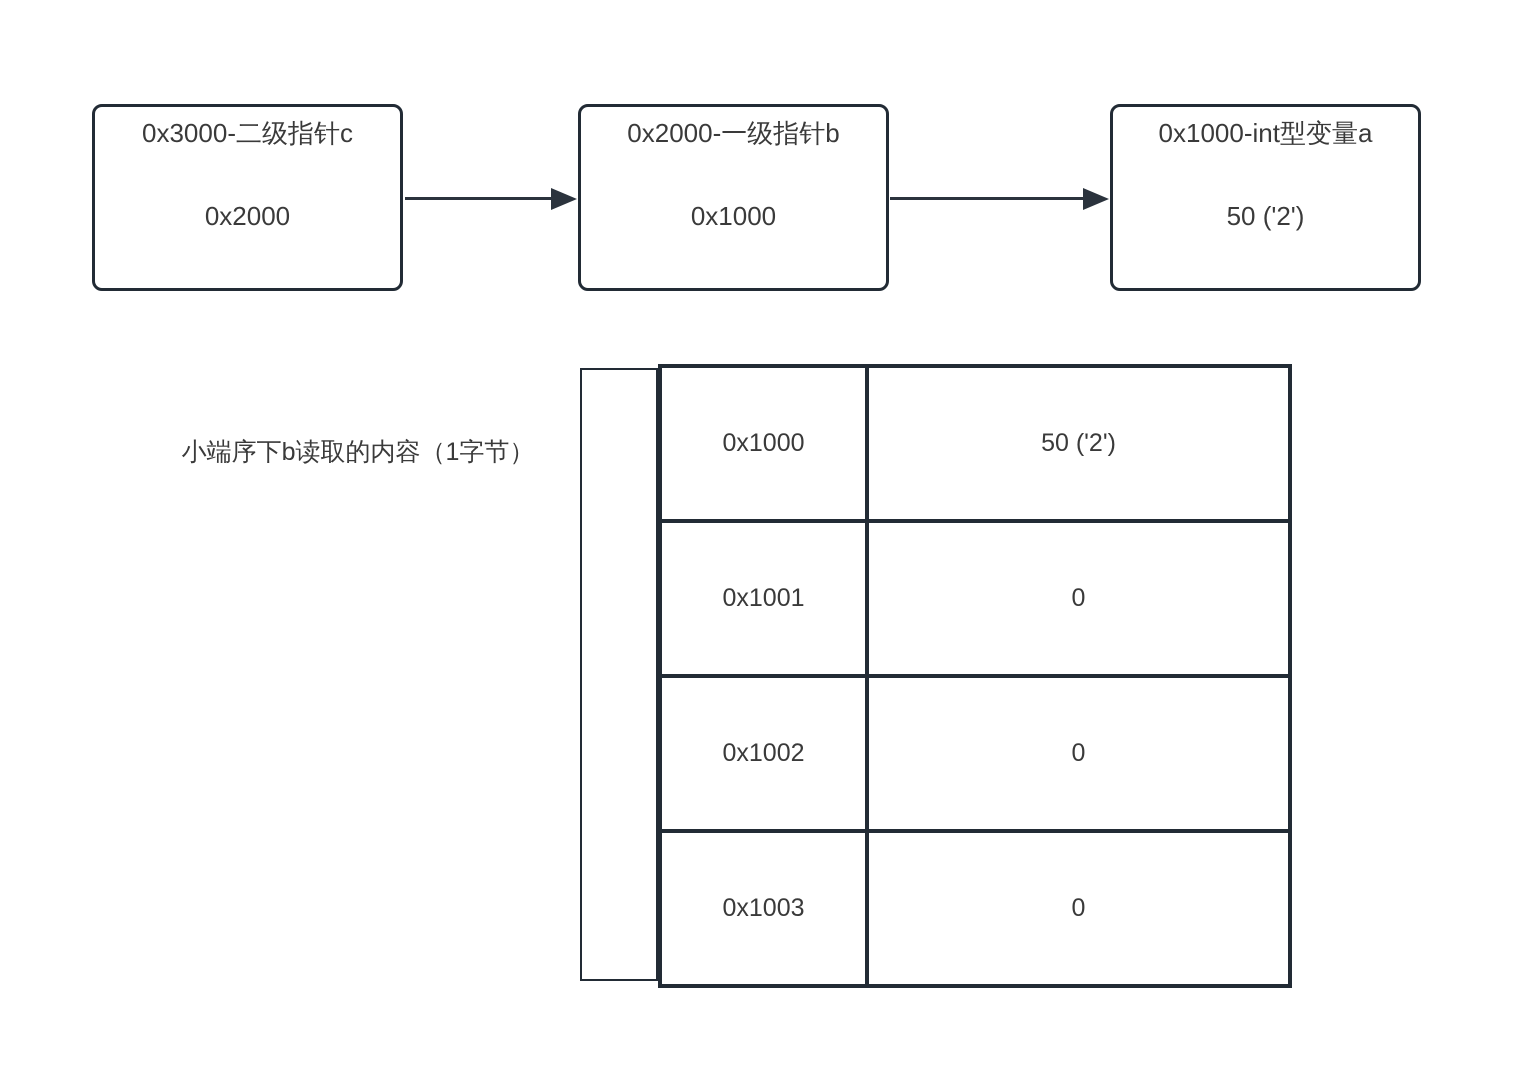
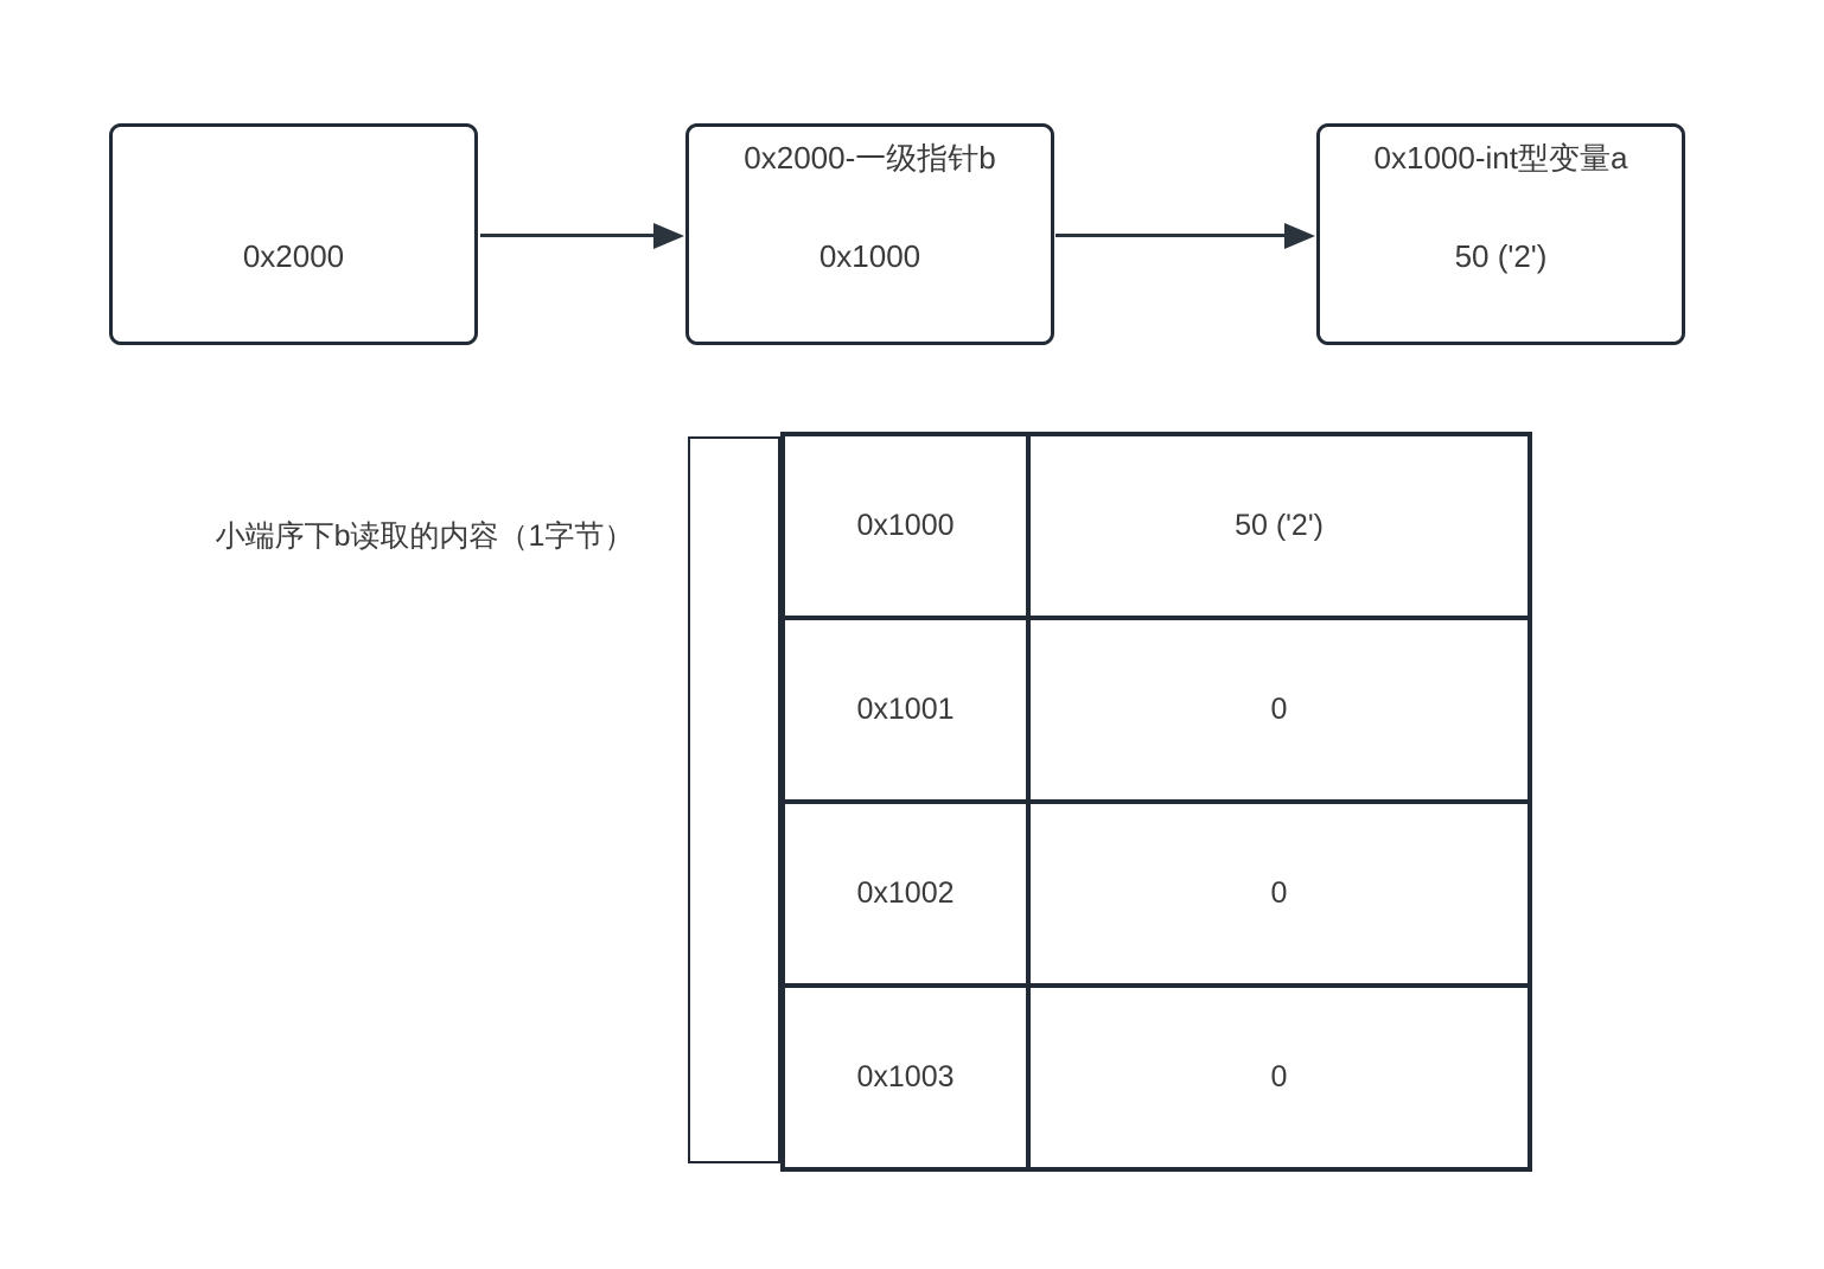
- 0x3000-二级指针c
  0x2000
  0x2000-一级指针b
  0x1000
  0x1000-int型变量a
  50 ('2')
  小端序下b读取的内容（1字节）
  0x1000
  50 ('2')
  0x1001
  0
  0x1002
  0
  0x1003
  0
